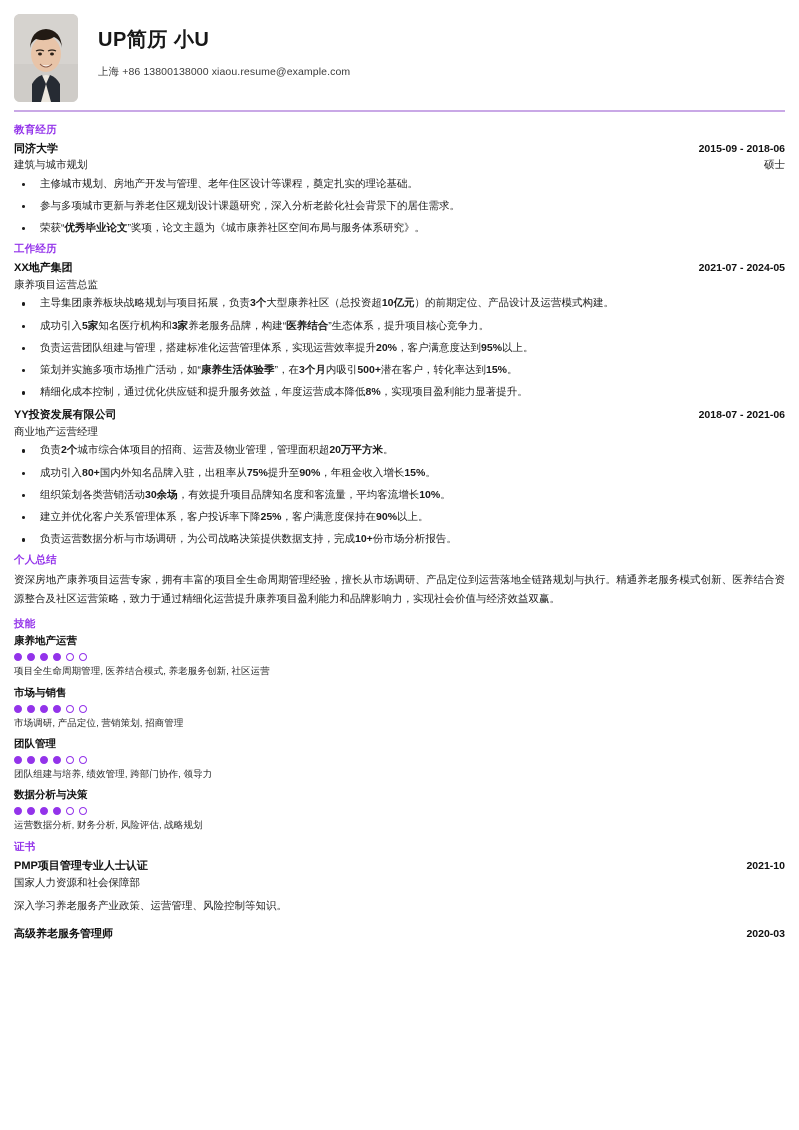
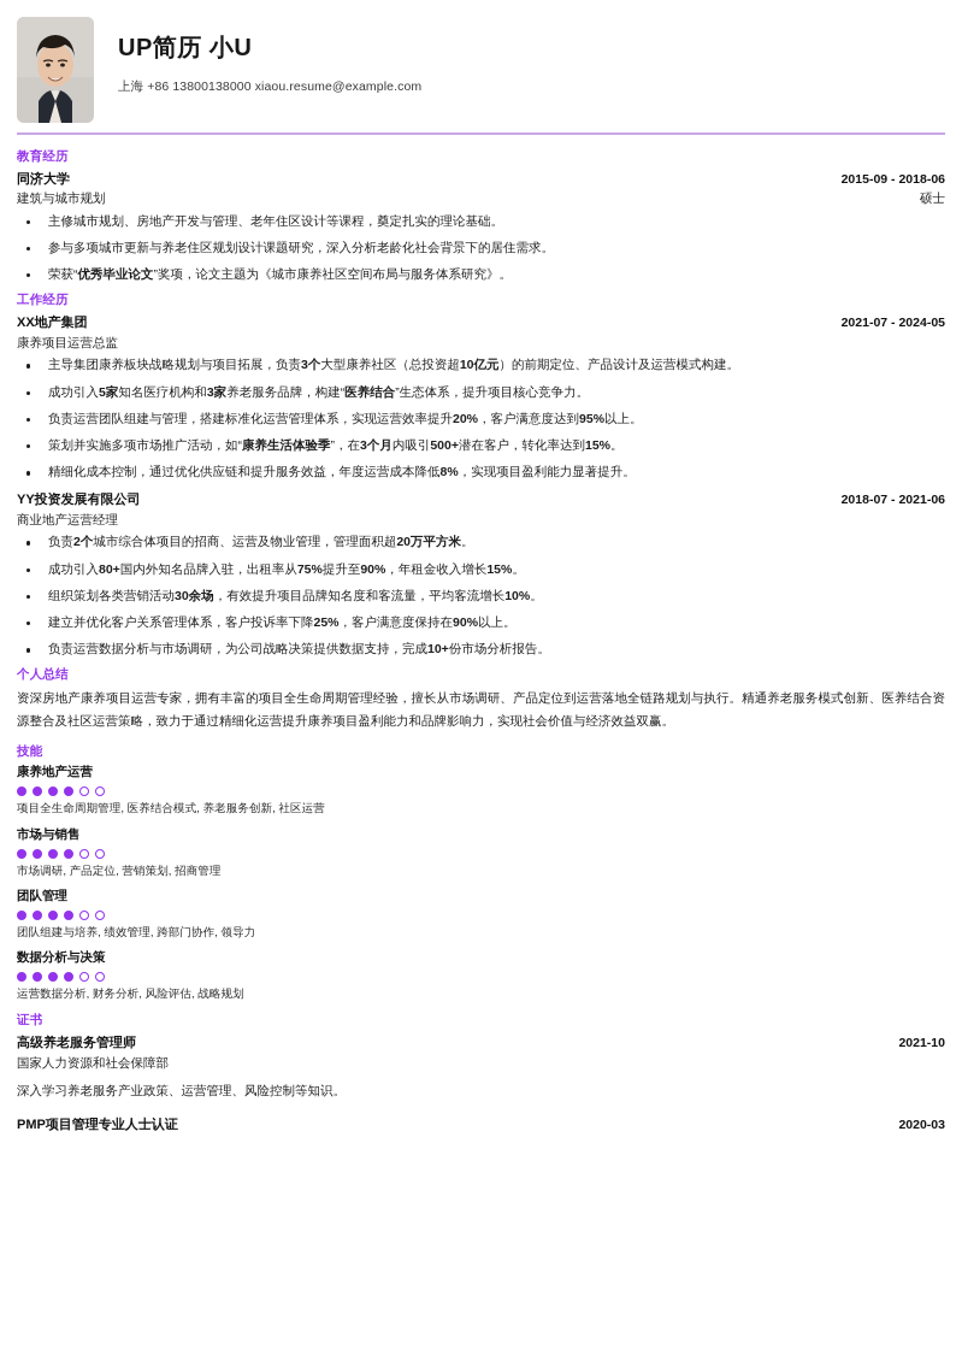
  UP简历 小U
  上海 +86 13800138000 xiaou.resume@example.com
  教育经历
  同济大学
  2015-09 - 2018-06
  建筑与城市规划
  硕士
  主修城市规划、房地产开发与管理、老年住区设计等课程，奠定扎实的理论基础。
  参与多项城市更新与养老住区规划设计课题研究，深入分析老龄化社会背景下的居住需求。
  荣获“优秀毕业论文”奖项，论文主题为《城市康养社区空间布局与服务体系研究》。
  工作经历
  XX地产集团
  2021-07 - 2024-05
  康养项目运营总监
  主导集团康养板块战略规划与项目拓展，负责3个大型康养社区（总投资超10亿元）的前期定位、产品设计及运营模式构建。
  成功引入5家知名医疗机构和3家养老服务品牌，构建“医养结合”生态体系，提升项目核心竞争力。
  负责运营团队组建与管理，搭建标准化运营管理体系，实现运营效率提升20%，客户满意度达到95%以上。
  策划并实施多项市场推广活动，如“康养生活体验季”，在3个月内吸引500+潜在客户，转化率达到15%。
  精细化成本控制，通过优化供应链和提升服务效益，年度运营成本降低8%，实现项目盈利能力显著提升。
  YY投资发展有限公司
  2018-07 - 2021-06
  商业地产运营经理
  负责2个城市综合体项目的招商、运营及物业管理，管理面积超20万平方米。
  成功引入80+国内外知名品牌入驻，出租率从75%提升至90%，年租金收入增长15%。
  组织策划各类营销活动30余场，有效提升项目品牌知名度和客流量，平均客流增长10%。
  建立并优化客户关系管理体系，客户投诉率下降25%，客户满意度保持在90%以上。
  负责运营数据分析与市场调研，为公司战略决策提供数据支持，完成10+份市场分析报告。
  个人总结
  资深房地产康养项目运营专家，拥有丰富的项目全生命周期管理经验，擅长从市场调研、产品定位到运营落地全链路规划与执行。精通养老服务模式创新、医养结合资源整合及社区运营策略，致力于通过精细化运营提升康养项目盈利能力和品牌影响力，实现社会价值与经济效益双赢。
  技能
  康养地产运营
  项目全生命周期管理, 医养结合模式, 养老服务创新, 社区运营
  市场与销售
  市场调研, 产品定位, 营销策划, 招商管理
  团队管理
  团队组建与培养, 绩效管理, 跨部门协作, 领导力
  数据分析与决策
  运营数据分析, 财务分析, 风险评估, 战略规划
  证书
- PMP项目管理专业人士认证
+ 高级养老服务管理师
  2021-10
  国家人力资源和社会保障部
  深入学习养老服务产业政策、运营管理、风险控制等知识。
- 高级养老服务管理师
+ PMP项目管理专业人士认证
  2020-03
